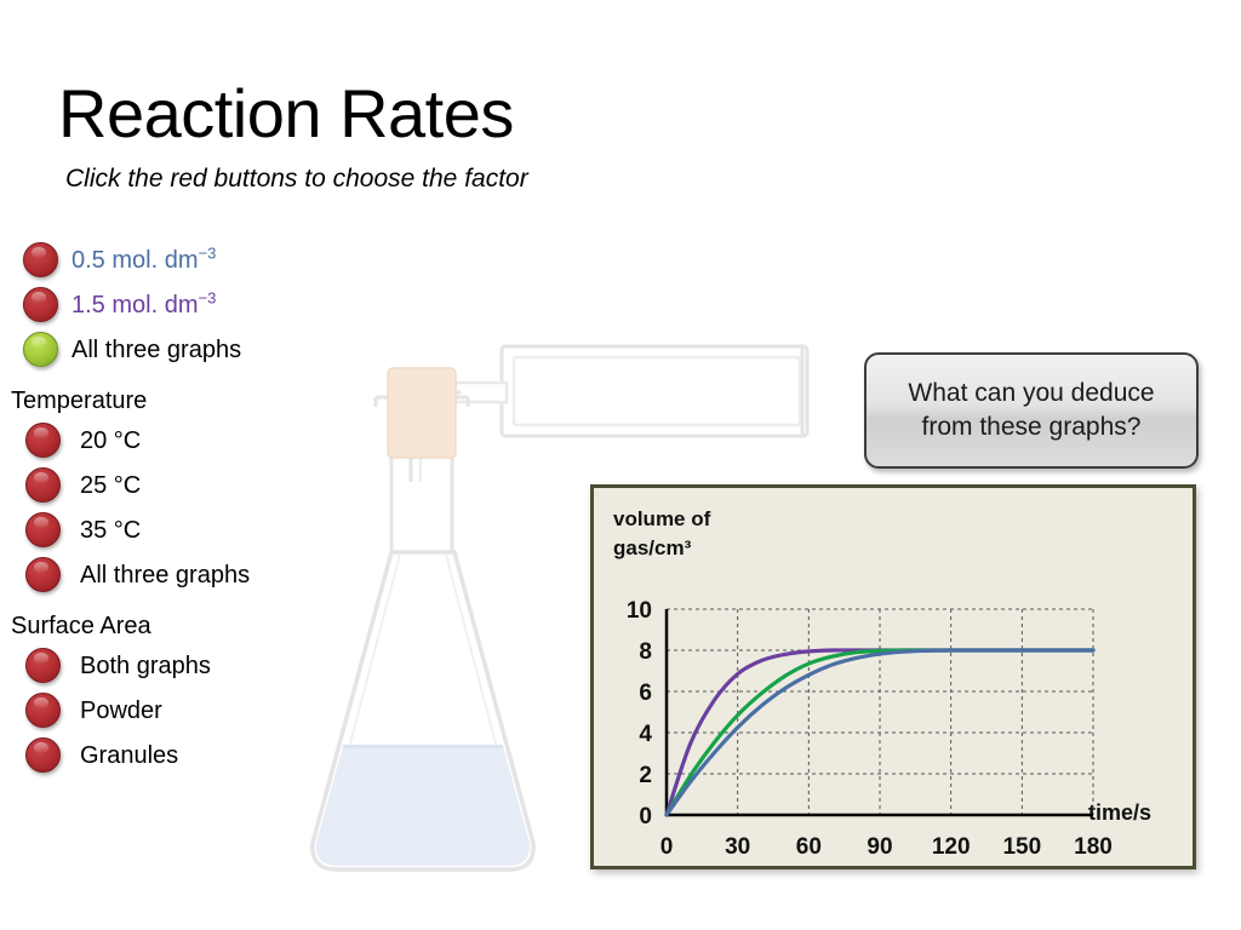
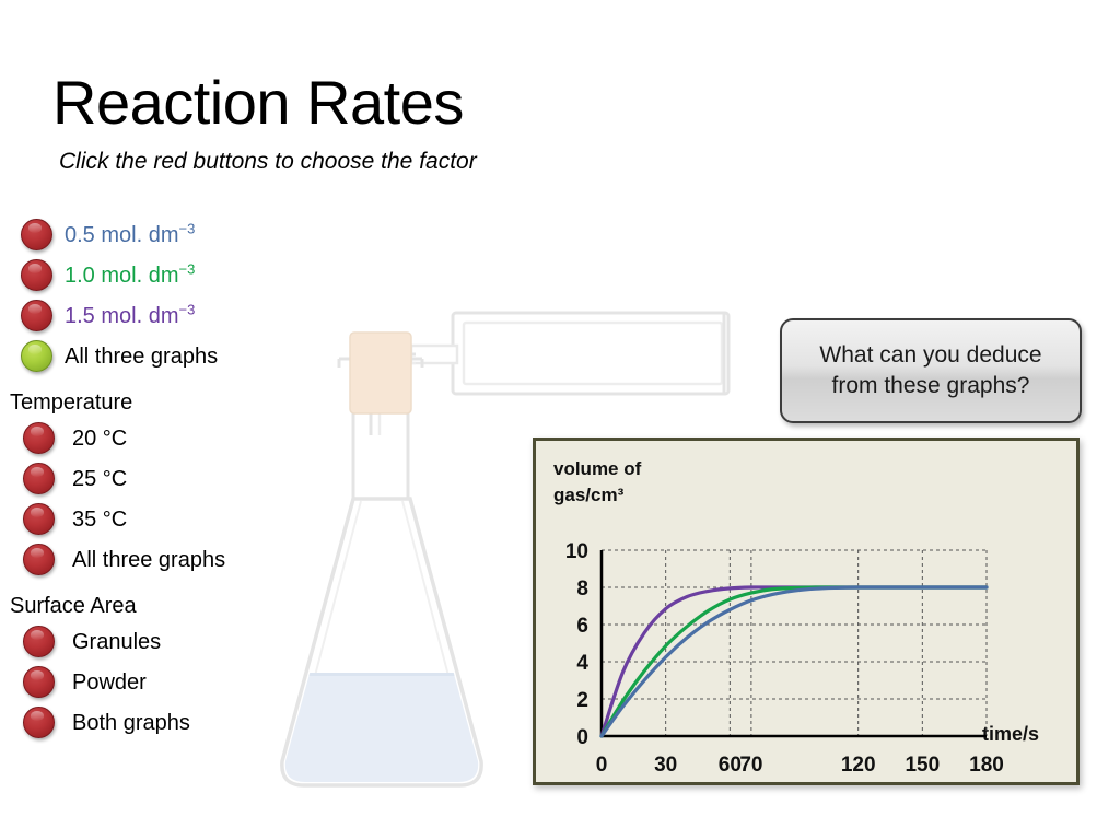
  Reaction Rates
  Click the red buttons to choose the factor
  0.5 mol. dm−3
+ 1.0 mol. dm−3
  1.5 mol. dm−3
  All three graphs
  Temperature
  20 °C
  25 °C
  35 °C
  All three graphs
  Surface Area
- Both graphs
+ Granules
  Powder
- Granules
+ Both graphs
  What can you deduce
  from these graphs?
  volume of
  gas/cm³
  time/s
  0
  2
  4
  6
  8
  10
  0
  30
  60
- 90
+ 70
  120
  150
  180
